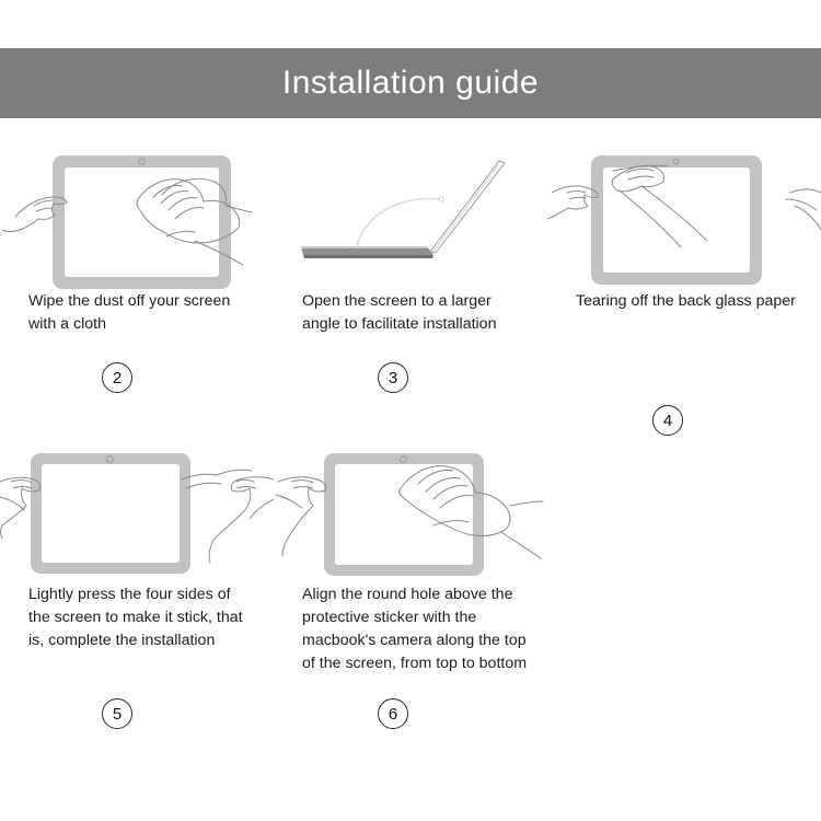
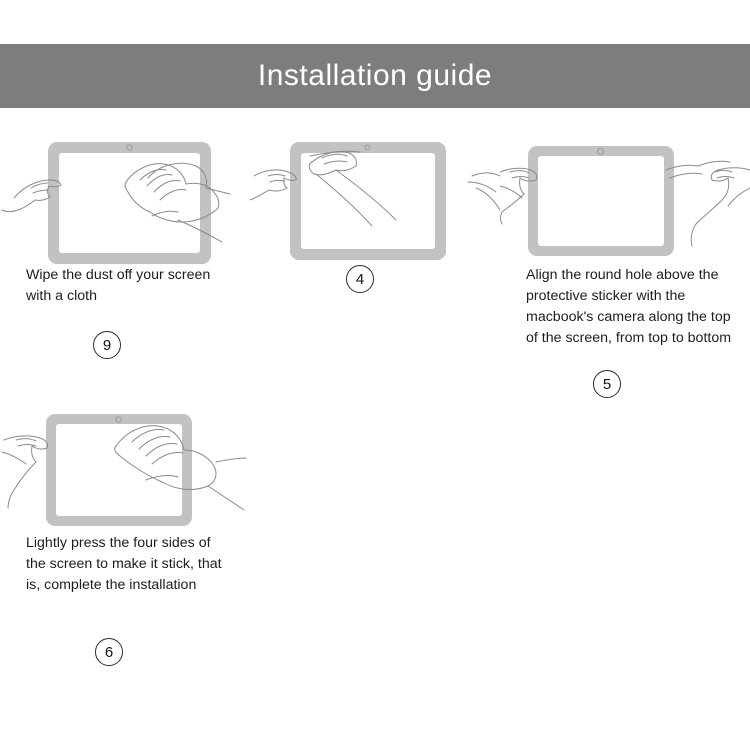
  Installation guide
  Wipe the dust off your screen with a cloth
- 2
+ 9
- Open the screen to a larger angle to facilitate installation
- 3
- Tearing off the back glass paper
  4
- Lightly press the four sides of the screen to make it stick, that is, complete the installation
+ Align the round hole above the protective sticker with the macbook's camera along the top of the screen, from top to bottom
  5
- Align the round hole above the protective sticker with the macbook's camera along the top of the screen, from top to bottom
+ Lightly press the four sides of the screen to make it stick, that is, complete the installation
  6
